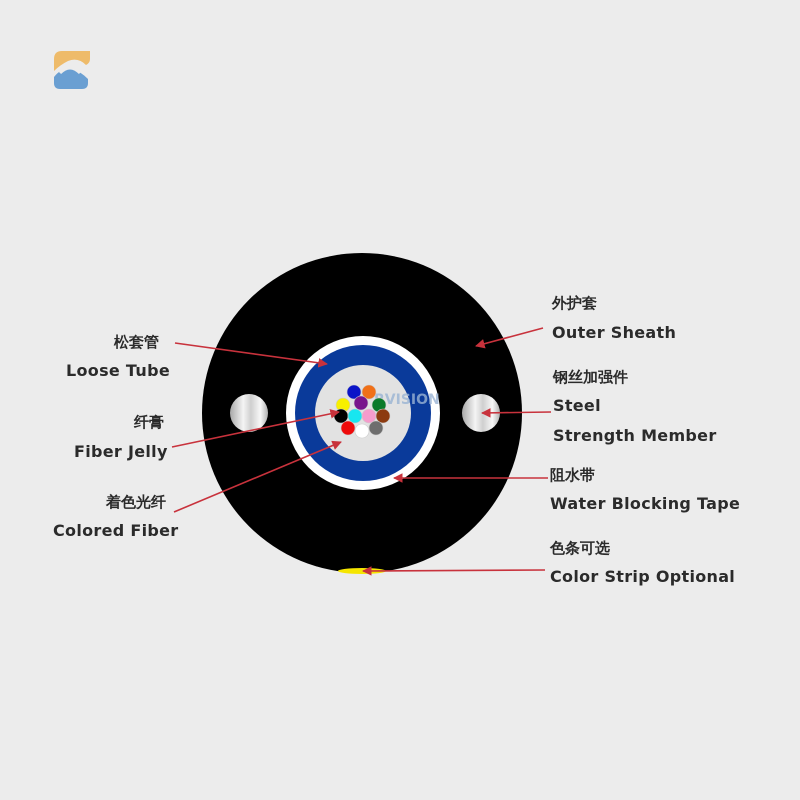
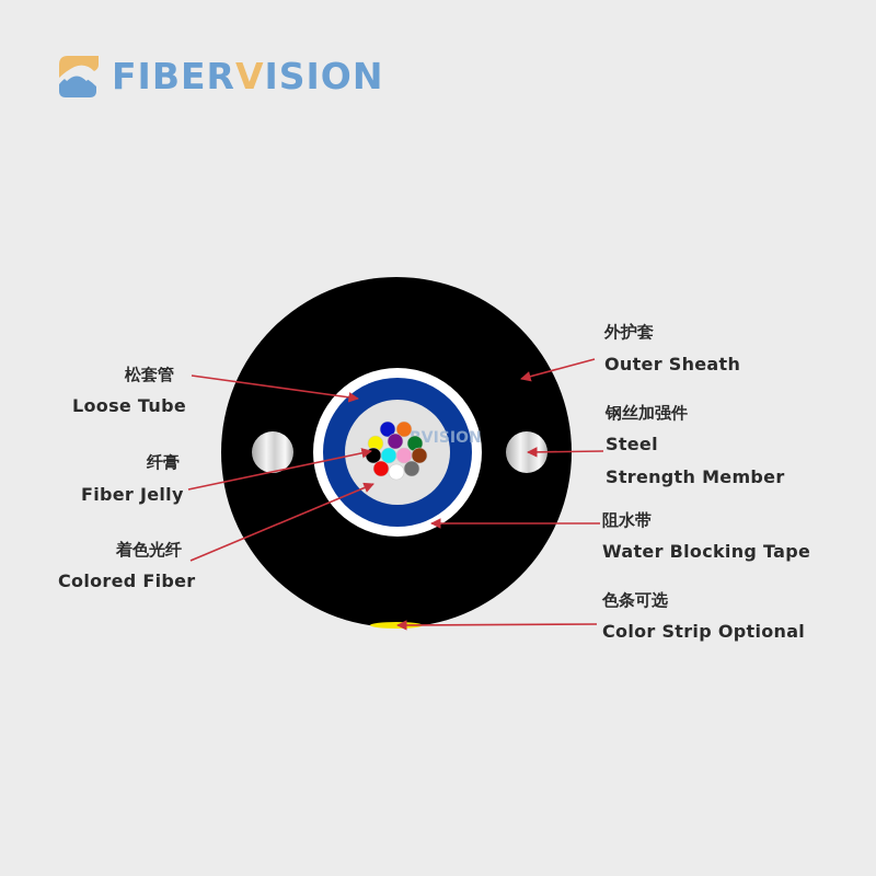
+ FIBERVISION
  VISION
  松套管
  Loose Tube
  纤膏
  Fiber Jelly
  着色光纤
  Colored Fiber
  外护套
  Outer Sheath
  钢丝加强件
  Steel
  Strength Member
  阻水带
  Water Blocking Tape
  色条可选
  Color Strip Optional
